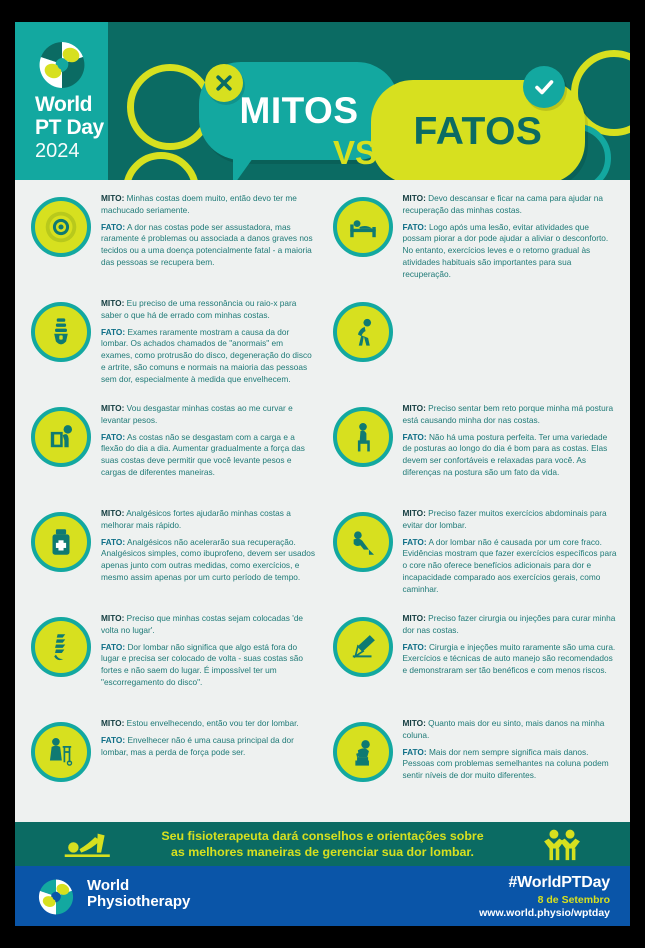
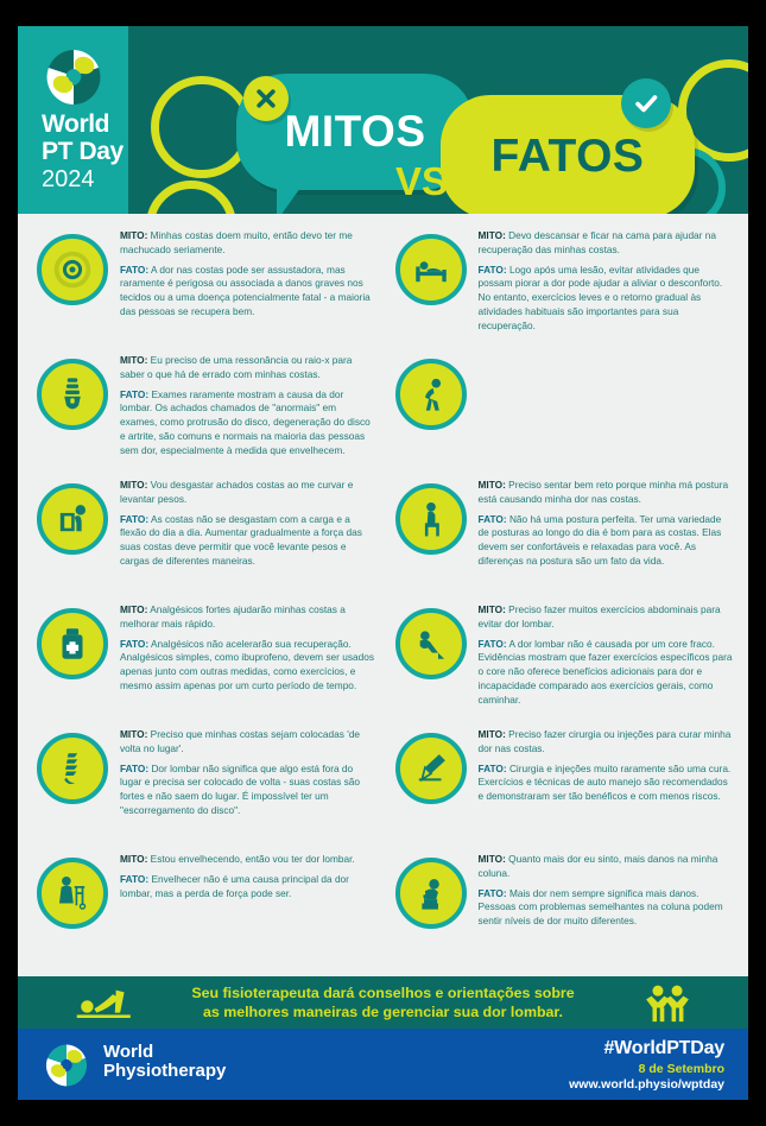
  MITOS
  FATOS
  VS
  World
  PT Day
  2024
  MITO: Minhas costas doem muito, então devo ter me machucado seriamente.
- FATO: A dor nas costas pode ser assustadora, mas raramente é problemas ou associada a danos graves nos tecidos ou a uma doença potencialmente fatal - a maioria das pessoas se recupera bem.
+ FATO: A dor nas costas pode ser assustadora, mas raramente é perigosa ou associada a danos graves nos tecidos ou a uma doença potencialmente fatal - a maioria das pessoas se recupera bem.
  MITO: Eu preciso de uma ressonância ou raio-x para saber o que há de errado com minhas costas.
  FATO: Exames raramente mostram a causa da dor lombar. Os achados chamados de "anormais" em exames, como protrusão do disco, degeneração do disco e artrite, são comuns e normais na maioria das pessoas sem dor, especialmente à medida que envelhecem.
- MITO: Vou desgastar minhas costas ao me curvar e levantar pesos.
+ MITO: Vou desgastar achados costas ao me curvar e levantar pesos.
  FATO: As costas não se desgastam com a carga e a flexão do dia a dia. Aumentar gradualmente a força das suas costas deve permitir que você levante pesos e cargas de diferentes maneiras.
  MITO: Analgésicos fortes ajudarão minhas costas a melhorar mais rápido.
  FATO: Analgésicos não acelerarão sua recuperação. Analgésicos simples, como ibuprofeno, devem ser usados apenas junto com outras medidas, como exercícios, e mesmo assim apenas por um curto período de tempo.
  MITO: Preciso que minhas costas sejam colocadas 'de volta no lugar'.
  FATO: Dor lombar não significa que algo está fora do lugar e precisa ser colocado de volta - suas costas são fortes e não saem do lugar. É impossível ter um "escorregamento do disco".
  MITO: Estou envelhecendo, então vou ter dor lombar.
  FATO: Envelhecer não é uma causa principal da dor lombar, mas a perda de força pode ser.
  MITO: Devo descansar e ficar na cama para ajudar na recuperação das minhas costas.
  FATO: Logo após uma lesão, evitar atividades que possam piorar a dor pode ajudar a aliviar o desconforto. No entanto, exercícios leves e o retorno gradual às atividades habituais são importantes para sua recuperação.
  MITO: Preciso sentar bem reto porque minha má postura está causando minha dor nas costas.
  FATO: Não há uma postura perfeita. Ter uma variedade de posturas ao longo do dia é bom para as costas. Elas devem ser confortáveis e relaxadas para você. As diferenças na postura são um fato da vida.
  MITO: Preciso fazer muitos exercícios abdominais para evitar dor lombar.
  FATO: A dor lombar não é causada por um core fraco. Evidências mostram que fazer exercícios específicos para o core não oferece benefícios adicionais para dor e incapacidade comparado aos exercícios gerais, como caminhar.
  MITO: Preciso fazer cirurgia ou injeções para curar minha dor nas costas.
  FATO: Cirurgia e injeções muito raramente são uma cura. Exercícios e técnicas de auto manejo são recomendados e demonstraram ser tão benéficos e com menos riscos.
  MITO: Quanto mais dor eu sinto, mais danos na minha coluna.
  FATO: Mais dor nem sempre significa mais danos. Pessoas com problemas semelhantes na coluna podem sentir níveis de dor muito diferentes.
  Seu fisioterapeuta dará conselhos e orientações sobre
  as melhores maneiras de gerenciar sua dor lombar.
  World
  Physiotherapy
  #WorldPTDay
  8 de Setembro
  www.world.physio/wptday
